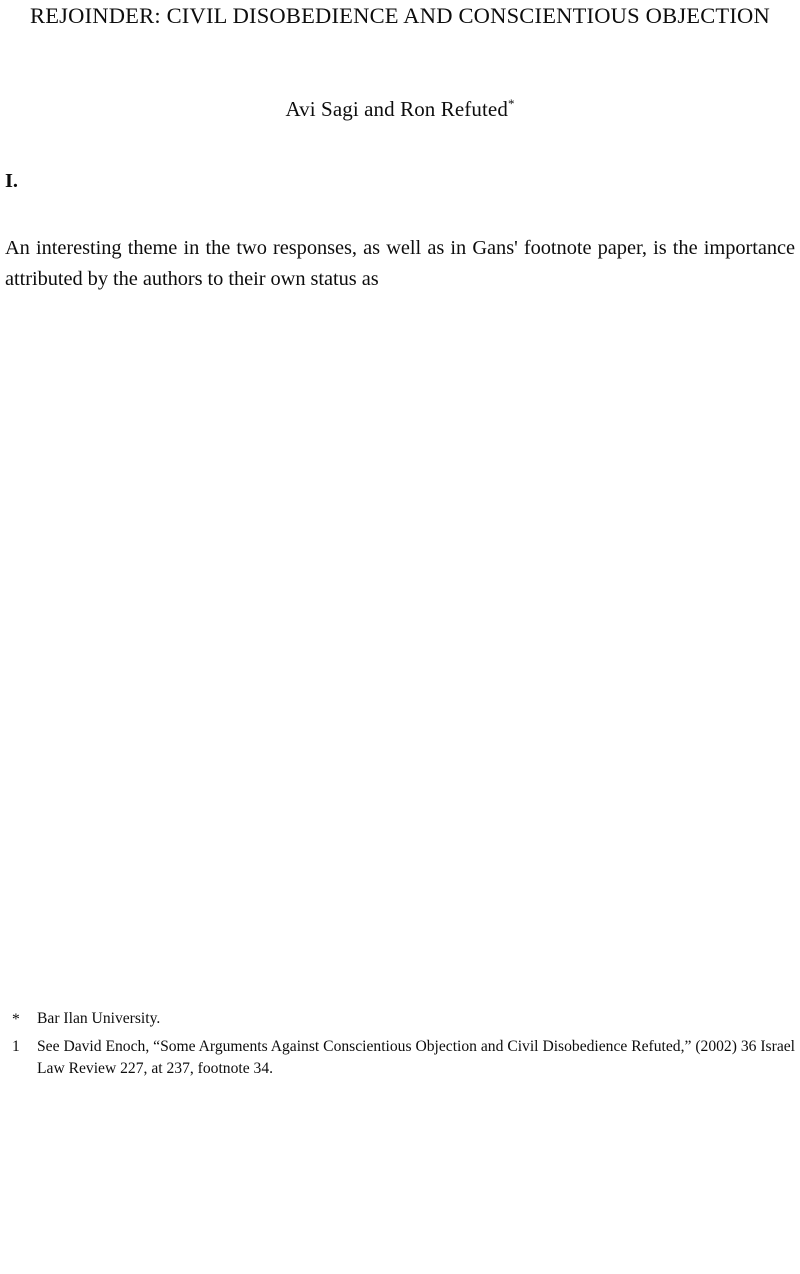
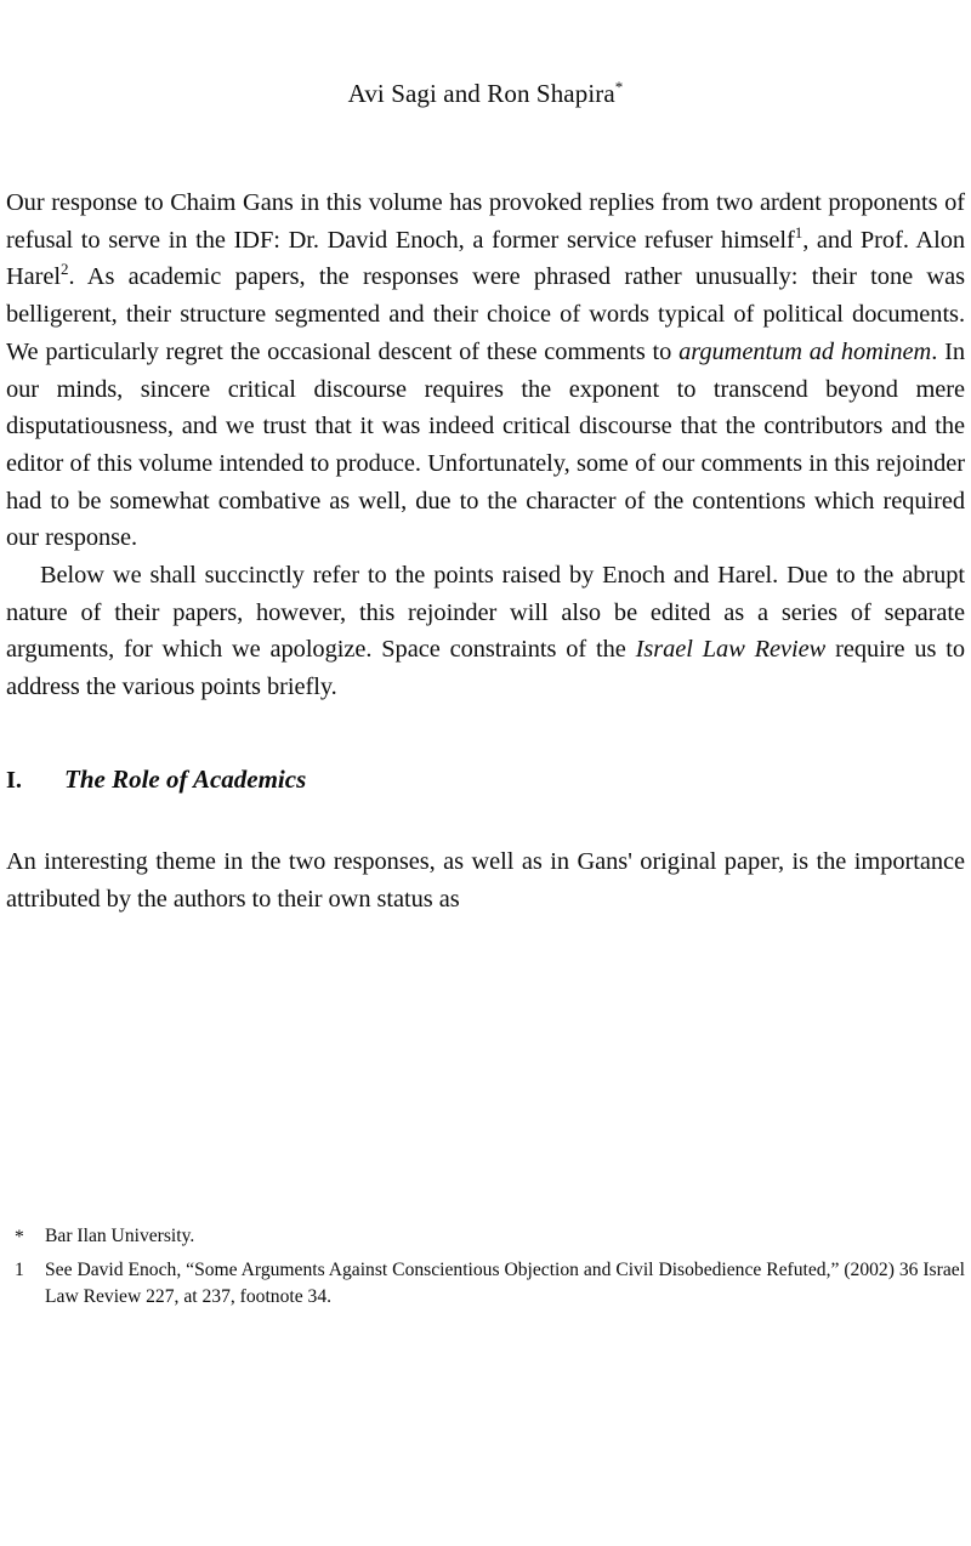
- REJOINDER: CIVIL DISOBEDIENCE AND CONSCIENTIOUS OBJECTION
- Avi Sagi and Ron Refuted*
+ Avi Sagi and Ron Shapira*
+ Our response to Chaim Gans in this volume has provoked replies from two ardent proponents of refusal to serve in the IDF: Dr. David Enoch, a former service refuser himself1, and Prof. Alon Harel2. As academic papers, the responses were phrased rather unusually: their tone was belligerent, their structure segmented and their choice of words typical of political documents. We particularly regret the occasional descent of these comments to argumentum ad hominem. In our minds, sincere critical discourse requires the exponent to transcend beyond mere disputatiousness, and we trust that it was indeed critical discourse that the contributors and the editor of this volume intended to produce. Unfortunately, some of our comments in this rejoinder had to be somewhat combative as well, due to the character of the contentions which required our response.
+ Below we shall succinctly refer to the points raised by Enoch and Harel. Due to the abrupt nature of their papers, however, this rejoinder will also be edited as a series of separate arguments, for which we apologize. Space constraints of the Israel Law Review require us to address the various points briefly.
  I.
+ The Role of Academics
- An interesting theme in the two responses, as well as in Gans' footnote paper, is the importance attributed by the authors to their own status as
+ An interesting theme in the two responses, as well as in Gans' original paper, is the importance attributed by the authors to their own status as
  *
  Bar Ilan University.
  1
  See David Enoch, “Some Arguments Against Conscientious Objection and Civil Disobedience Refuted,” (2002) 36 Israel Law Review 227, at 237, footnote 34.
